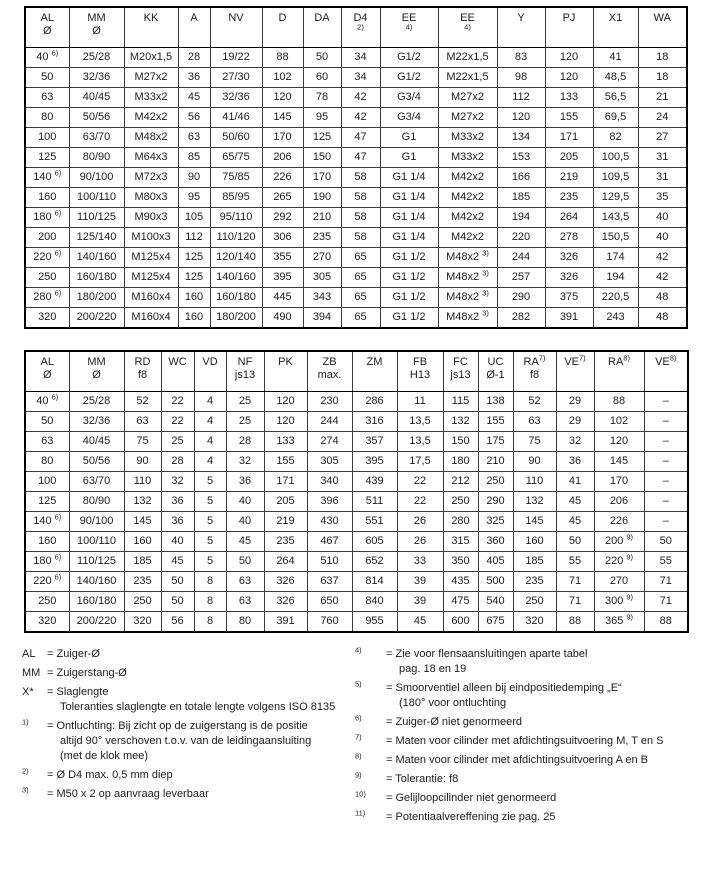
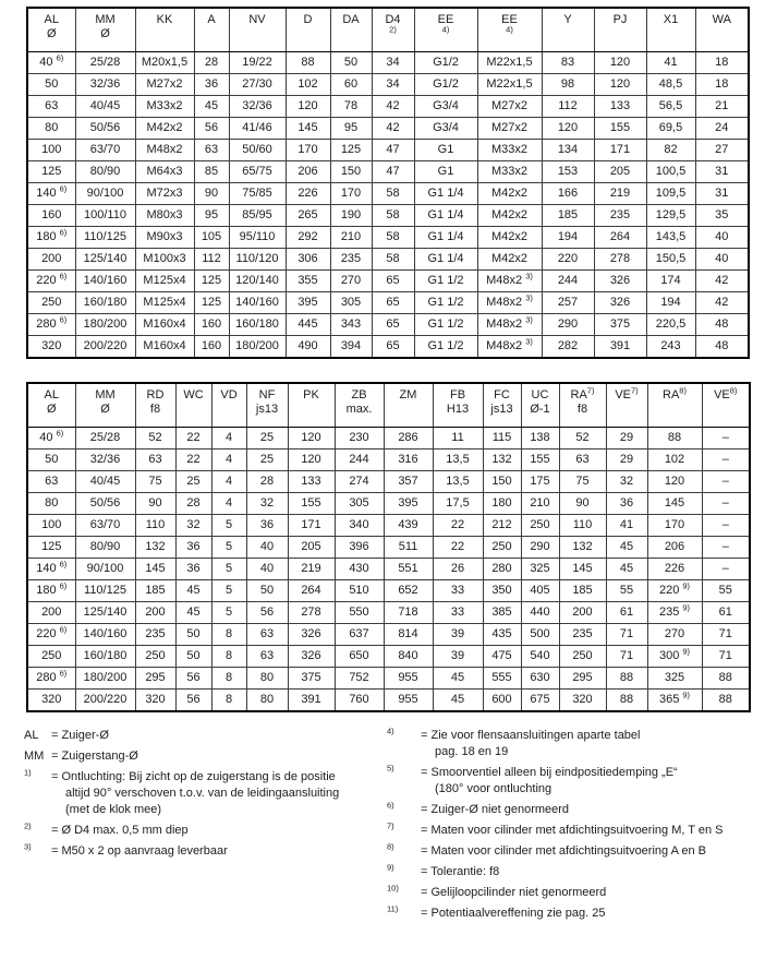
  ALØ	MMØ	KK	A	NV	D	DA	D42)	EE4)	EE4)	Y	PJ	X1	WA
  40 6)	25/28	M20x1,5	28	19/22	88	50	34	G1/2	M22x1,5	83	120	41	18
  50	32/36	M27x2	36	27/30	102	60	34	G1/2	M22x1,5	98	120	48,5	18
  63	40/45	M33x2	45	32/36	120	78	42	G3/4	M27x2	112	133	56,5	21
  80	50/56	M42x2	56	41/46	145	95	42	G3/4	M27x2	120	155	69,5	24
  100	63/70	M48x2	63	50/60	170	125	47	G1	M33x2	134	171	82	27
  125	80/90	M64x3	85	65/75	206	150	47	G1	M33x2	153	205	100,5	31
  140 6)	90/100	M72x3	90	75/85	226	170	58	G1 1/4	M42x2	166	219	109,5	31
  160	100/110	M80x3	95	85/95	265	190	58	G1 1/4	M42x2	185	235	129,5	35
  180 6)	110/125	M90x3	105	95/110	292	210	58	G1 1/4	M42x2	194	264	143,5	40
  200	125/140	M100x3	112	110/120	306	235	58	G1 1/4	M42x2	220	278	150,5	40
  220 6)	140/160	M125x4	125	120/140	355	270	65	G1 1/2	M48x2 3)	244	326	174	42
  250	160/180	M125x4	125	140/160	395	305	65	G1 1/2	M48x2 3)	257	326	194	42
  280 6)	180/200	M160x4	160	160/180	445	343	65	G1 1/2	M48x2 3)	290	375	220,5	48
  320	200/220	M160x4	160	180/200	490	394	65	G1 1/2	M48x2 3)	282	391	243	48
  ALØ	MMØ	RDf8	WC	VD	NFjs13	PK	ZBmax.	ZM	FBH13	FCjs13	UCØ-1	RA7)f8	VE7)	RA8)	VE8)
  40 6)	25/28	52	22	4	25	120	230	286	11	115	138	52	29	88	–
  50	32/36	63	22	4	25	120	244	316	13,5	132	155	63	29	102	–
  63	40/45	75	25	4	28	133	274	357	13,5	150	175	75	32	120	–
  80	50/56	90	28	4	32	155	305	395	17,5	180	210	90	36	145	–
  100	63/70	110	32	5	36	171	340	439	22	212	250	110	41	170	–
  125	80/90	132	36	5	40	205	396	511	22	250	290	132	45	206	–
  140 6)	90/100	145	36	5	40	219	430	551	26	280	325	145	45	226	–
- 160	100/110	160	40	5	45	235	467	605	26	315	360	160	50	200 9)	50
  180 6)	110/125	185	45	5	50	264	510	652	33	350	405	185	55	220 9)	55
+ 200	125/140	200	45	5	56	278	550	718	33	385	440	200	61	235 9)	61
  220 6)	140/160	235	50	8	63	326	637	814	39	435	500	235	71	270	71
  250	160/180	250	50	8	63	326	650	840	39	475	540	250	71	300 9)	71
+ 280 6)	180/200	295	56	8	80	375	752	955	45	555	630	295	88	325	88
  320	200/220	320	56	8	80	391	760	955	45	600	675	320	88	365 9)	88
  AL
  = Zuiger-Ø
  MM
  = Zuigerstang-Ø
- X*
- = Slaglengte
- Toleranties slaglengte en totale lengte volgens ISO 8135
  1)
  = Ontluchting: Bij zicht op de zuigerstang is de positie
  altijd 90° verschoven t.o.v. van de leidingaansluiting
  (met de klok mee)
  2)
  = Ø D4 max. 0,5 mm diep
  3)
  = M50 x 2 op aanvraag leverbaar
  4)
  = Zie voor flensaansluitingen aparte tabel
  pag. 18 en 19
  5)
  = Smoorventiel alleen bij eindpositiedemping „E“
  (180° voor ontluchting
  6)
  = Zuiger-Ø niet genormeerd
  7)
  = Maten voor cilinder met afdichtingsuitvoering M, T en S
  8)
  = Maten voor cilinder met afdichtingsuitvoering A en B
  9)
  = Tolerantie: f8
  10)
  = Gelijloopcilinder niet genormeerd
  11)
  = Potentiaalvereffening zie pag. 25
